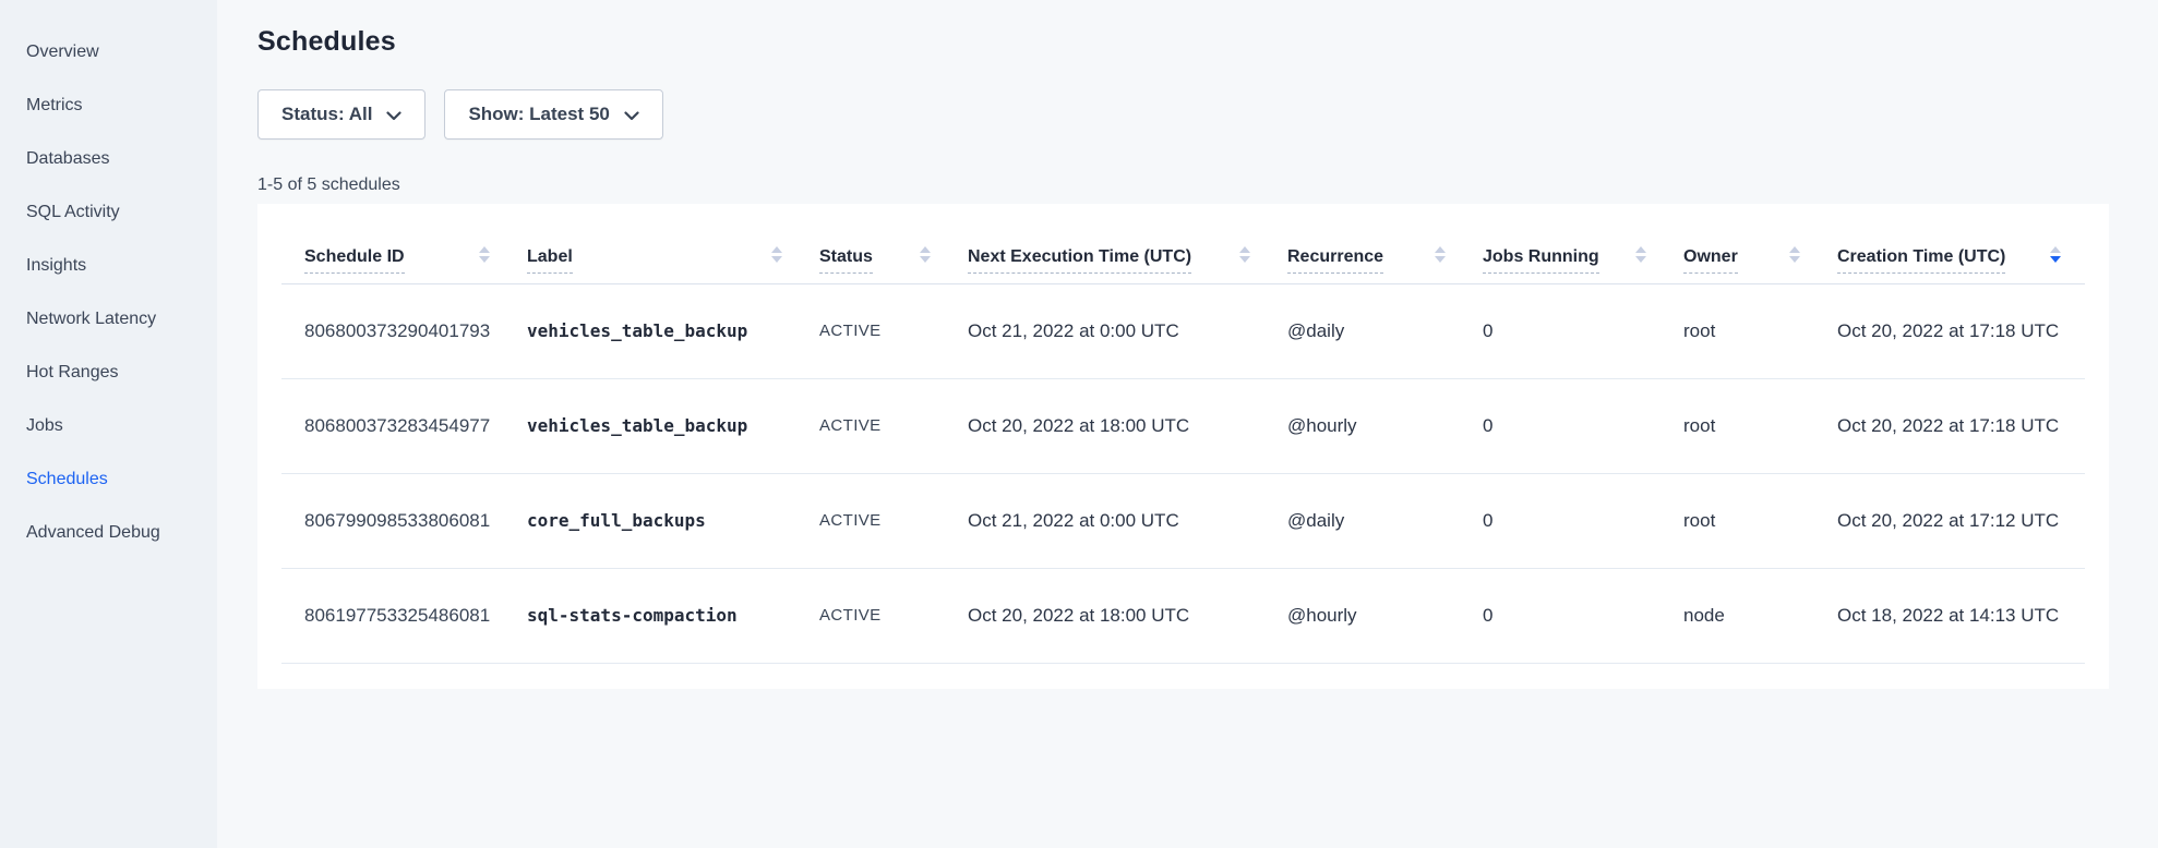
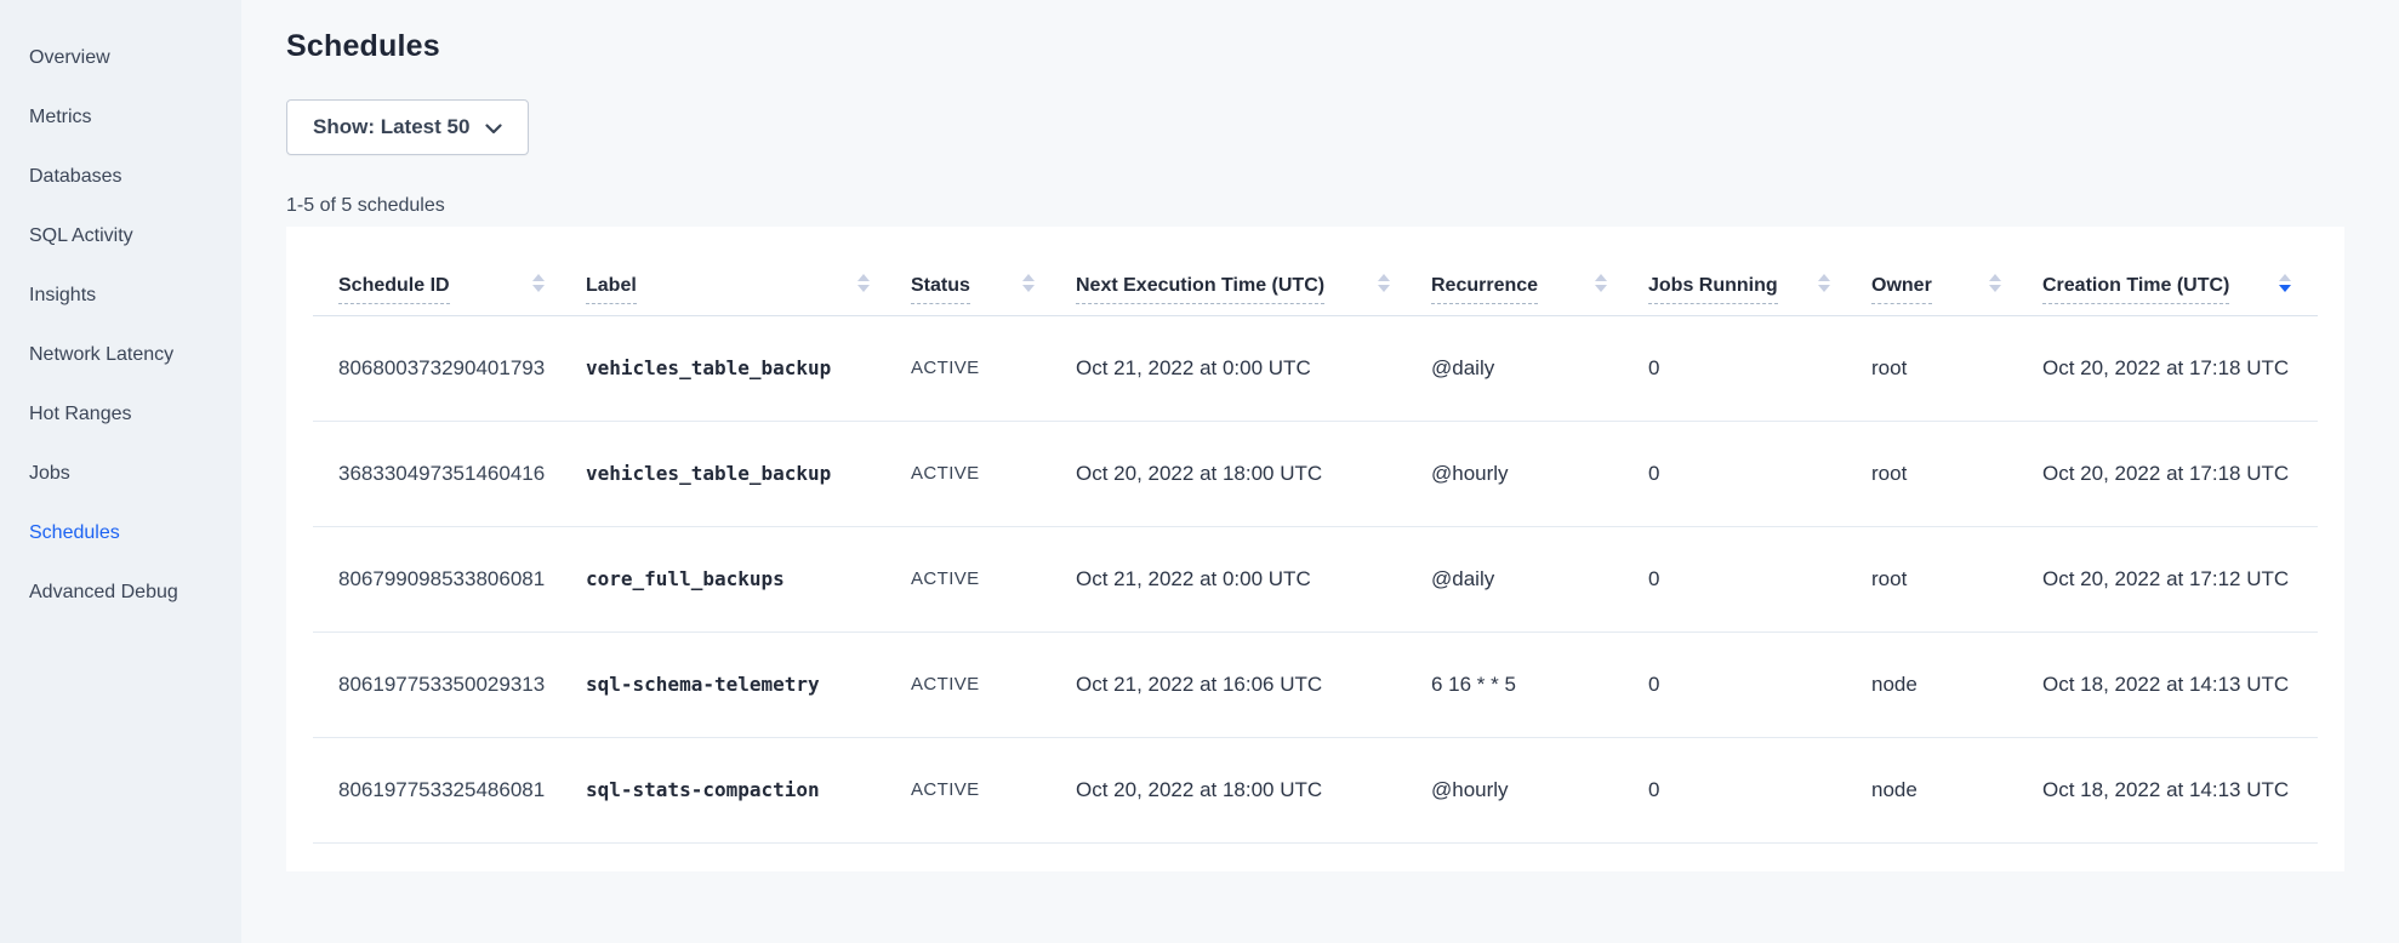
  Overview
  Metrics
  Databases
  SQL Activity
  Insights
  Network Latency
  Hot Ranges
  Jobs
  Schedules
  Advanced Debug
  Schedules
- Status: All
  Show: Latest 50
  1-5 of 5 schedules
  Schedule ID	Label	Status	Next Execution Time (UTC)	Recurrence	Jobs Running	Owner	Creation Time (UTC)
  806800373290401793	vehicles_table_backup	ACTIVE	Oct 21, 2022 at 0:00 UTC	@daily	0	root	Oct 20, 2022 at 17:18 UTC
- 806800373283454977	vehicles_table_backup	ACTIVE	Oct 20, 2022 at 18:00 UTC	@hourly	0	root	Oct 20, 2022 at 17:18 UTC
+ 368330497351460416	vehicles_table_backup	ACTIVE	Oct 20, 2022 at 18:00 UTC	@hourly	0	root	Oct 20, 2022 at 17:18 UTC
  806799098533806081	core_full_backups	ACTIVE	Oct 21, 2022 at 0:00 UTC	@daily	0	root	Oct 20, 2022 at 17:12 UTC
+ 806197753350029313	sql-schema-telemetry	ACTIVE	Oct 21, 2022 at 16:06 UTC	6 16 * * 5	0	node	Oct 18, 2022 at 14:13 UTC
  806197753325486081	sql-stats-compaction	ACTIVE	Oct 20, 2022 at 18:00 UTC	@hourly	0	node	Oct 18, 2022 at 14:13 UTC
